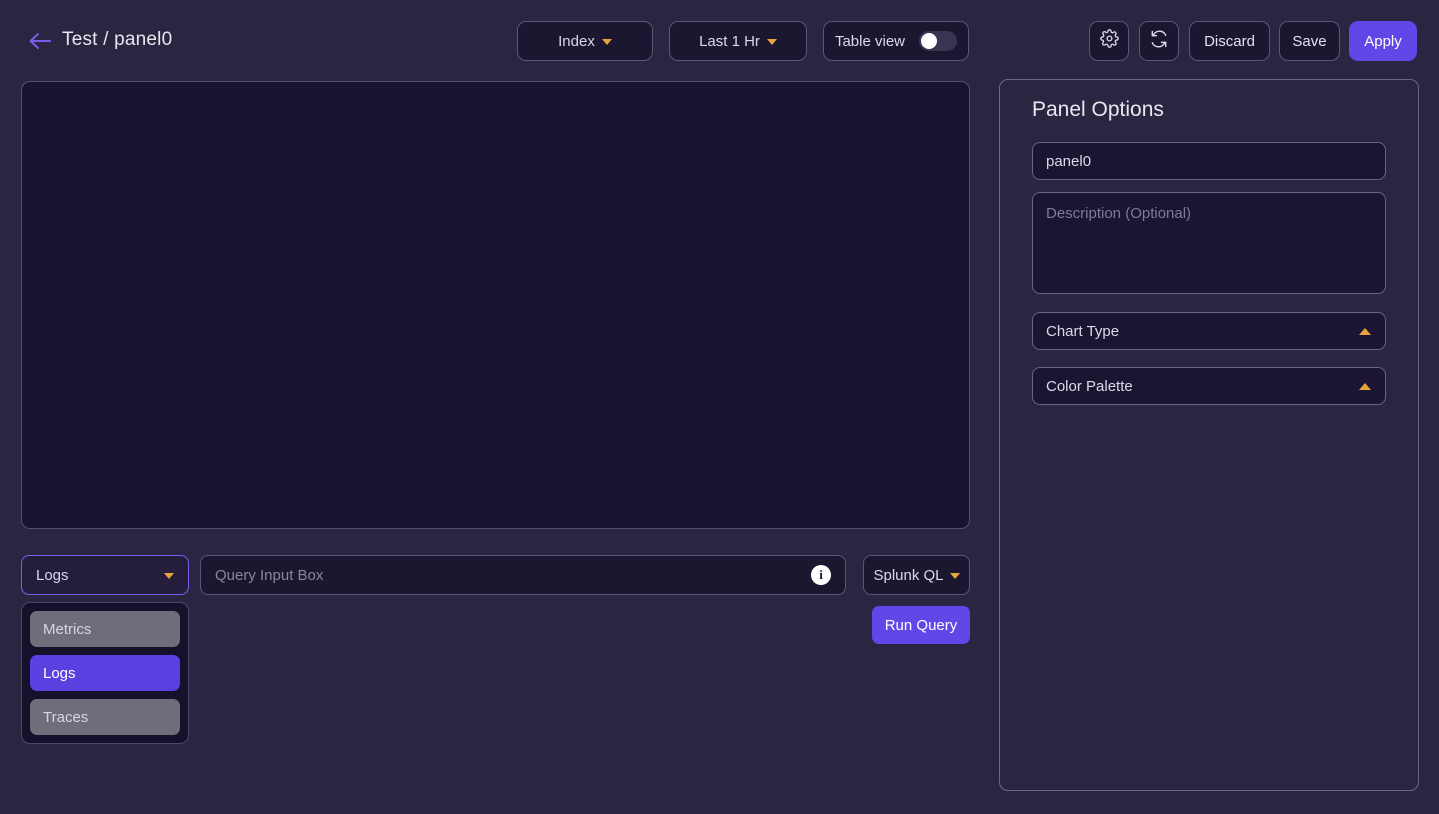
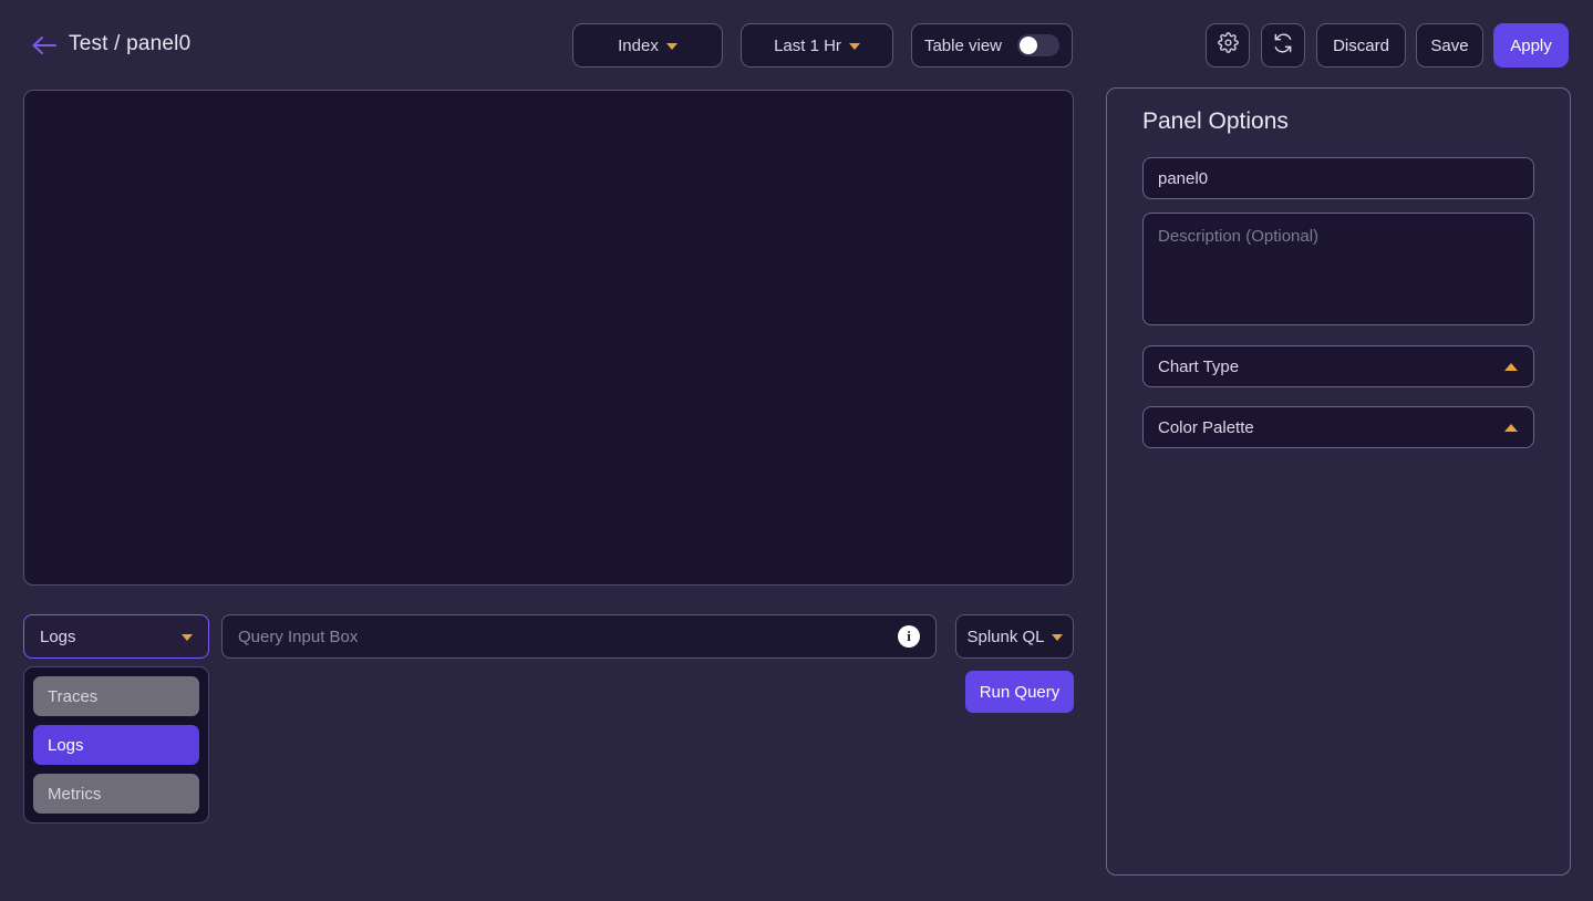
  Test / panel0
  Index
  Last 1 Hr
  Table view
  Discard
  Save
  Apply
  Logs
- Metrics
+ Traces
  Logs
- Traces
+ Metrics
  Query Input Box
  i
  Splunk QL
  Run Query
  Panel Options
  panel0
  Description (Optional)
  Chart Type
  Color Palette
